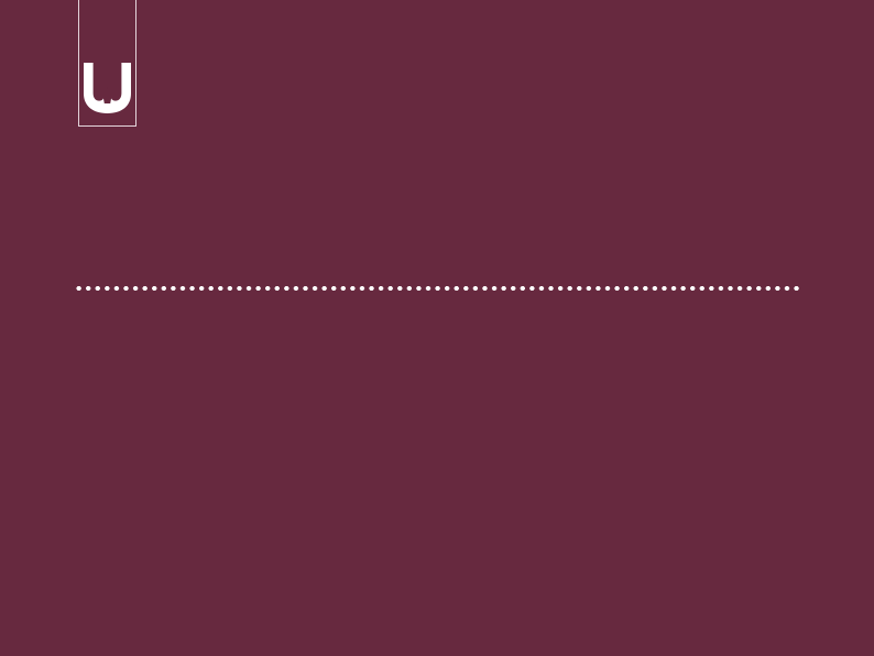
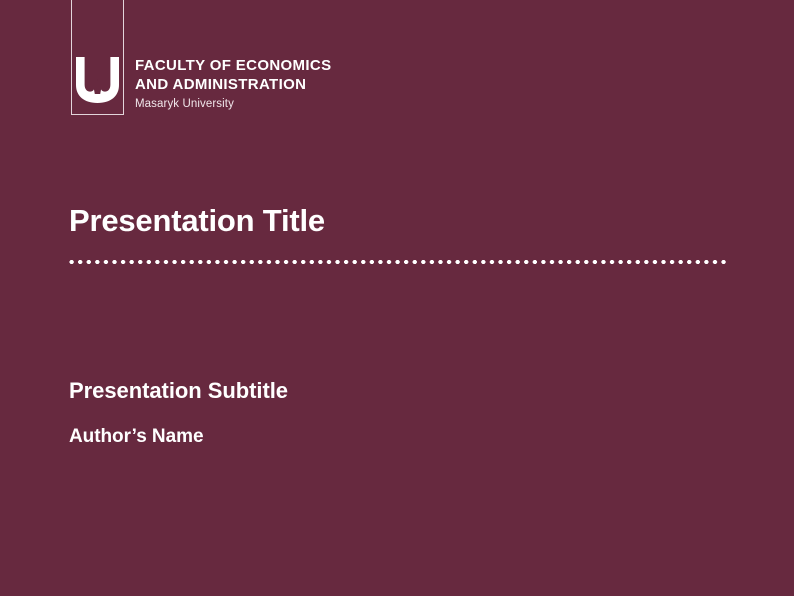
+ FACULTY OF ECONOMICS
+ AND ADMINISTRATION
+ Masaryk University
+ Presentation Title
+ Presentation Subtitle
+ Author’s Name
